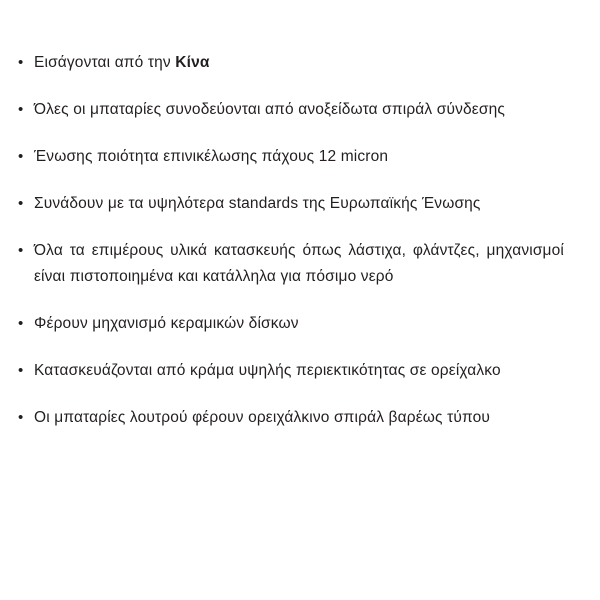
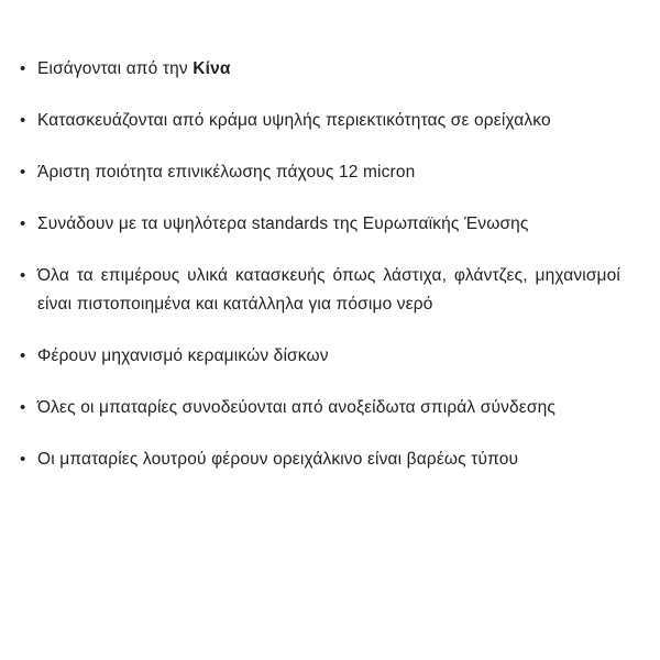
  •
  Εισάγονται από την Κίνα
  •
- Όλες οι μπαταρίες συνοδεύονται από ανοξείδωτα σπιράλ σύνδεσης
+ Κατασκευάζονται από κράμα υψηλής περιεκτικότητας σε ορείχαλκο
  •
- Ένωσης ποιότητα επινικέλωσης πάχους 12 micron
+ Άριστη ποιότητα επινικέλωσης πάχους 12 micron
  •
  Συνάδουν με τα υψηλότερα standards της Ευρωπαϊκής Ένωσης
  •
  Όλα τα επιμέρους υλικά κατασκευής όπως λάστιχα, φλάντζες, μηχανισμοί είναι πιστοποιημένα και κατάλληλα για πόσιμο νερό
  •
  Φέρουν μηχανισμό κεραμικών δίσκων
  •
- Κατασκευάζονται από κράμα υψηλής περιεκτικότητας σε ορείχαλκο
+ Όλες οι μπαταρίες συνοδεύονται από ανοξείδωτα σπιράλ σύνδεσης
  •
- Οι μπαταρίες λουτρού φέρουν ορειχάλκινο σπιράλ βαρέως τύπου
+ Οι μπαταρίες λουτρού φέρουν ορειχάλκινο είναι βαρέως τύπου
